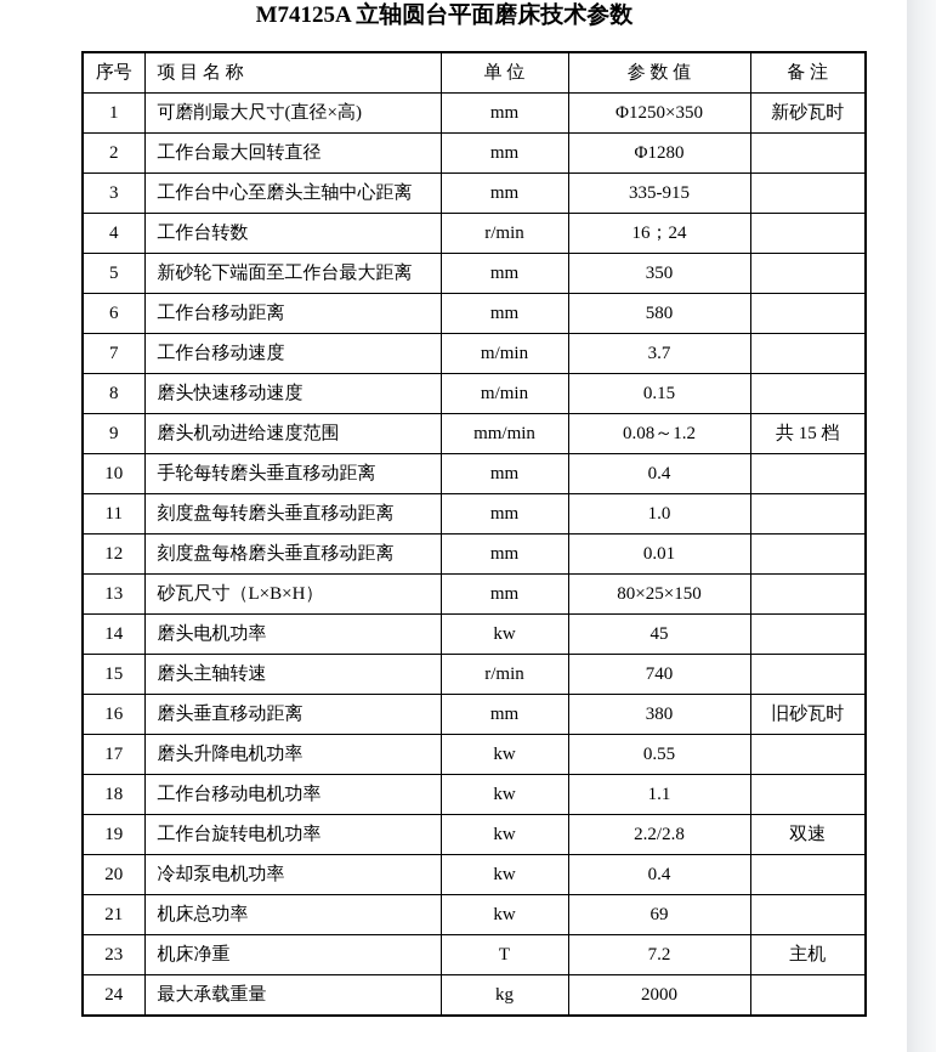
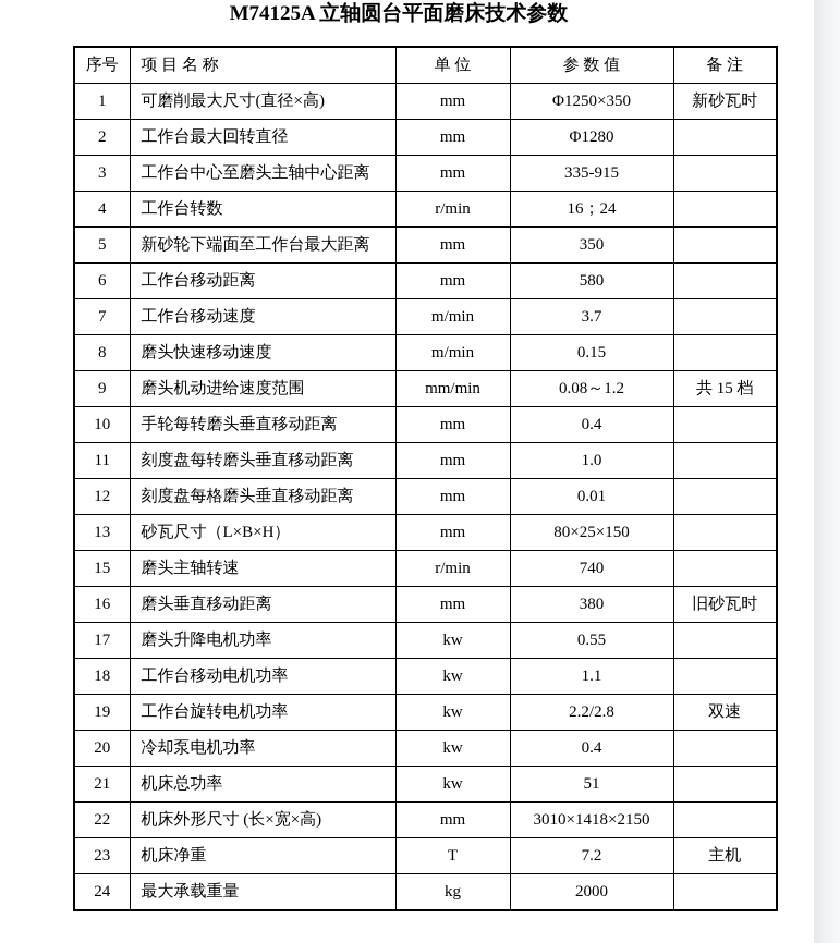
  M74125A 立轴圆台平面磨床技术参数
  序号	项 目 名 称	单 位	参 数 值	备 注
  1	可磨削最大尺寸(直径×高)	mm	Φ1250×350	新砂瓦时
  2	工作台最大回转直径	mm	Φ1280
  3	工作台中心至磨头主轴中心距离	mm	335-915
  4	工作台转数	r/min	16；24
  5	新砂轮下端面至工作台最大距离	mm	350
  6	工作台移动距离	mm	580
  7	工作台移动速度	m/min	3.7
  8	磨头快速移动速度	m/min	0.15
  9	磨头机动进给速度范围	mm/min	0.08～1.2	共 15 档
  10	手轮每转磨头垂直移动距离	mm	0.4
  11	刻度盘每转磨头垂直移动距离	mm	1.0
  12	刻度盘每格磨头垂直移动距离	mm	0.01
  13	砂瓦尺寸（L×B×H）	mm	80×25×150
- 14	磨头电机功率	kw	45
  15	磨头主轴转速	r/min	740
  16	磨头垂直移动距离	mm	380	旧砂瓦时
  17	磨头升降电机功率	kw	0.55
  18	工作台移动电机功率	kw	1.1
  19	工作台旋转电机功率	kw	2.2/2.8	双速
  20	冷却泵电机功率	kw	0.4
- 21	机床总功率	kw	69
+ 21	机床总功率	kw	51
+ 22	机床外形尺寸 (长×宽×高)	mm	3010×1418×2150
  23	机床净重	T	7.2	主机
  24	最大承载重量	kg	2000
